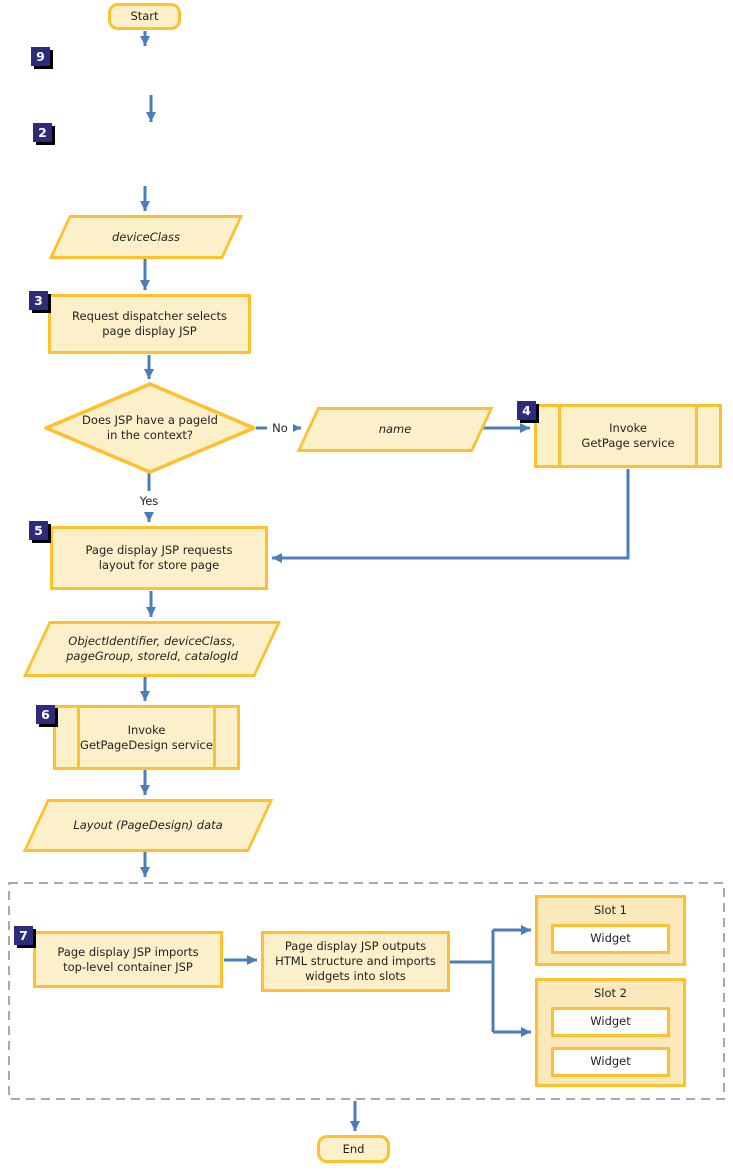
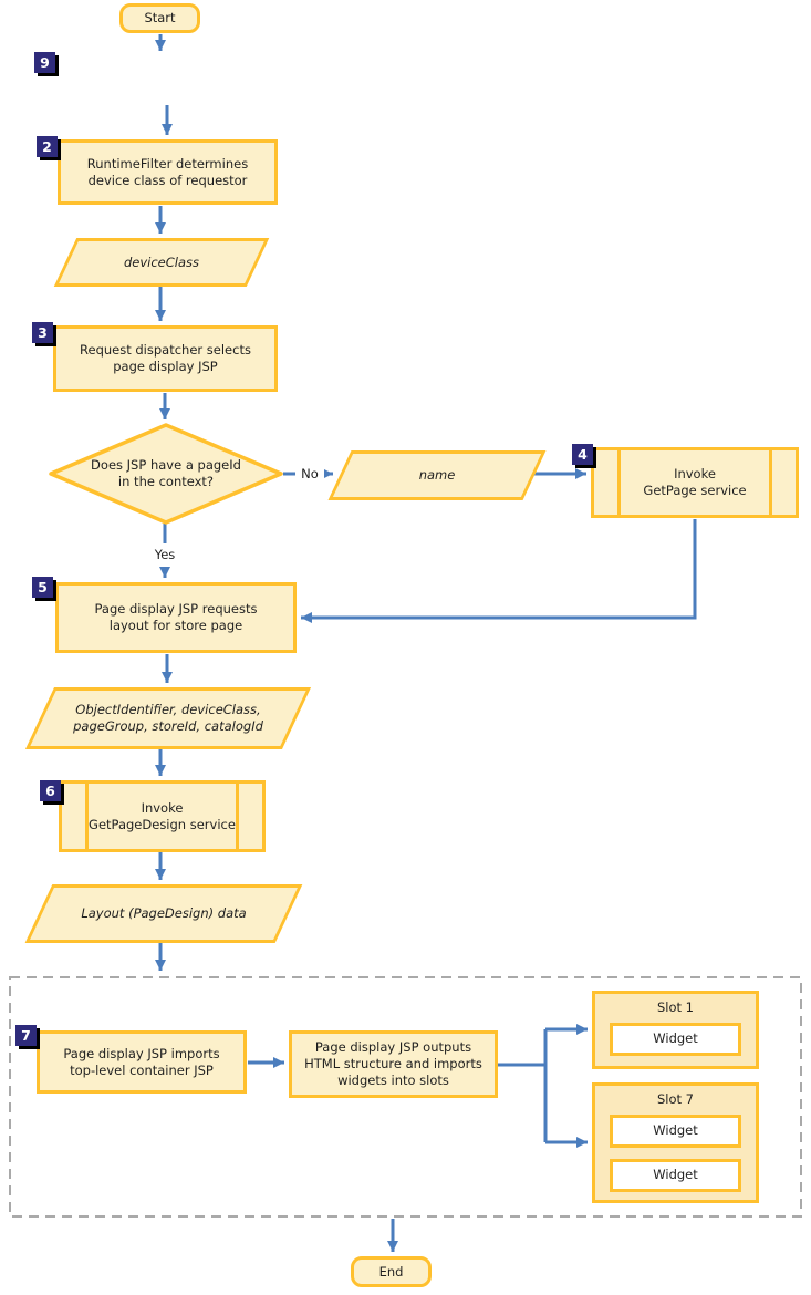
  Start
  9
+ RuntimeFilter determines
+ device class of requestor
  2
  deviceClass
  Request dispatcher selects
  page display JSP
  3
  Does JSP have a pageId
  in the context?
  No
  Yes
  name
  Invoke
  GetPage service
  4
  Page display JSP requests
  layout for store page
  5
  ObjectIdentifier, deviceClass,
  pageGroup, storeId, catalogId
  Invoke
  GetPageDesign service
  6
  Layout (PageDesign) data
  Page display JSP imports
  top-level container JSP
  7
  Page display JSP outputs
  HTML structure and imports
  widgets into slots
  Slot 1
  Widget
- Slot 2
+ Slot 7
  Widget
  Widget
  End
